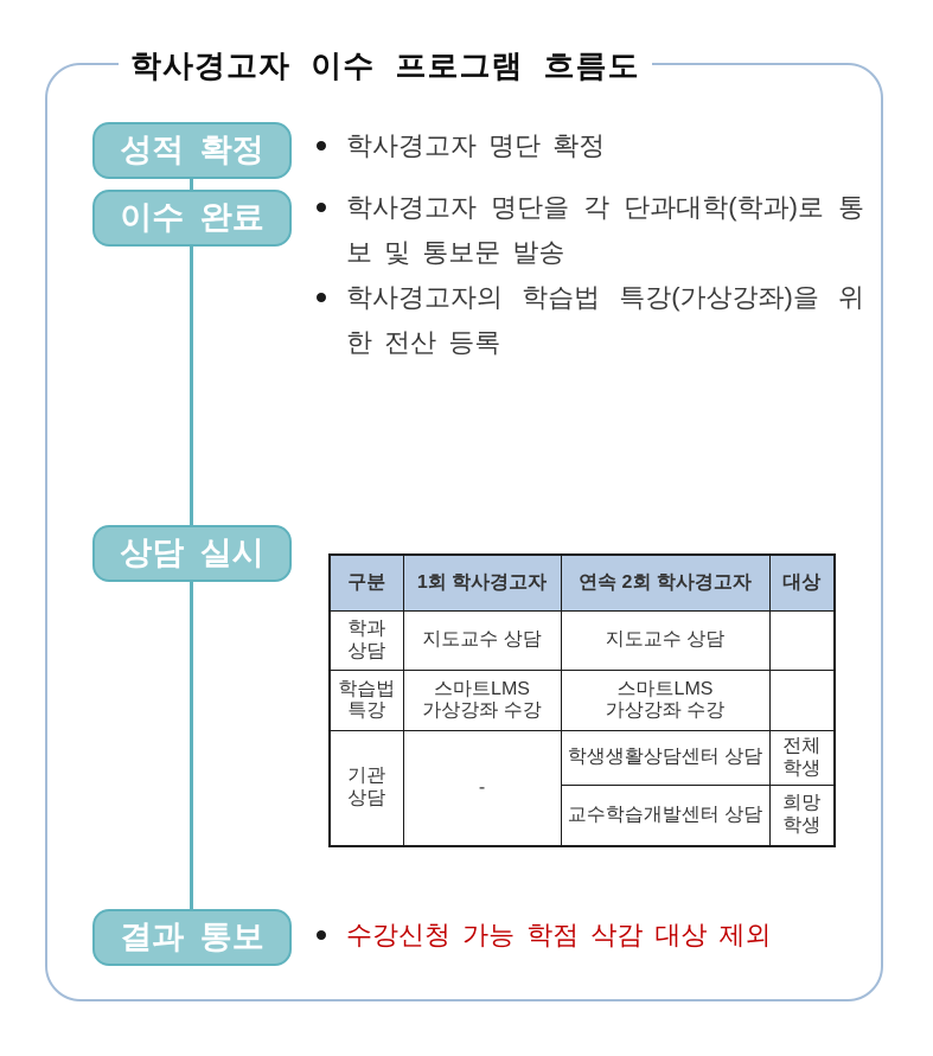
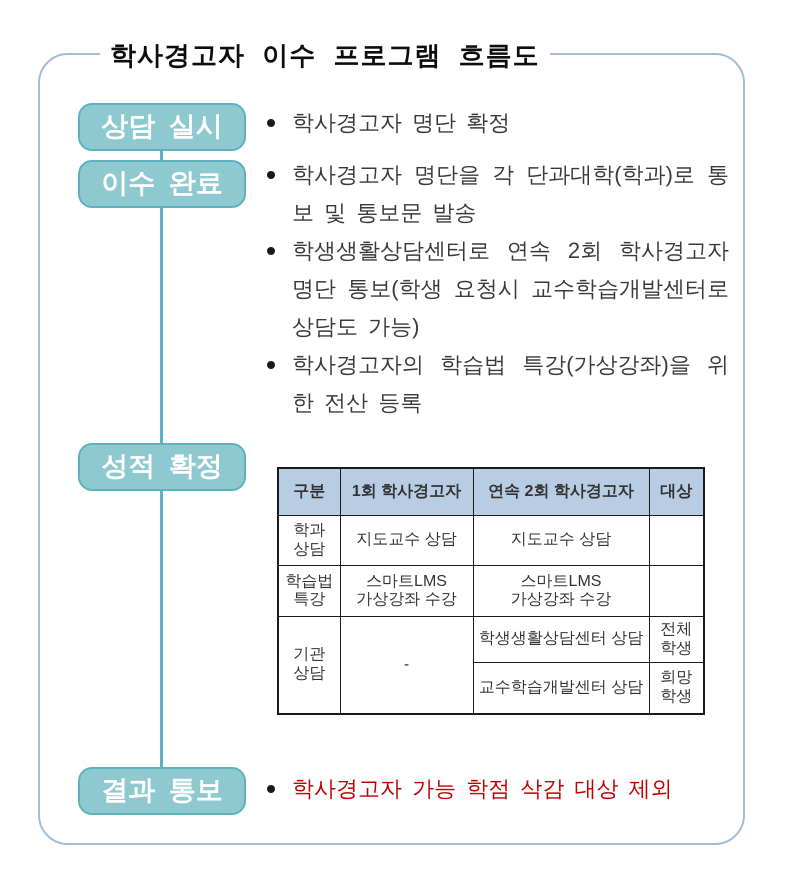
  학사경고자 이수 프로그램 흐름도
- 성적 확정
+ 상담 실시
  이수 완료
- 상담 실시
+ 성적 확정
  결과 통보
  학사경고자 명단 확정
  학사경고자 명단을 각 단과대학(학과)로 통보 및 통보문 발송
+ 학생생활상담센터로 연속 2회 학사경고자 명단 통보(학생 요청시 교수학습개발센터로 상담도 가능)
  학사경고자의 학습법 특강(가상강좌)을 위한 전산 등록
  구분	1회 학사경고자	연속 2회 학사경고자	대상
  학과 상담	지도교수 상담	지도교수 상담
  학습법 특강	스마트LMS 가상강좌 수강	스마트LMS 가상강좌 수강
  기관 상담	-	학생생활상담센터 상담	전체 학생
  교수학습개발센터 상담	희망 학생
- 수강신청 가능 학점 삭감 대상 제외
+ 학사경고자 가능 학점 삭감 대상 제외
